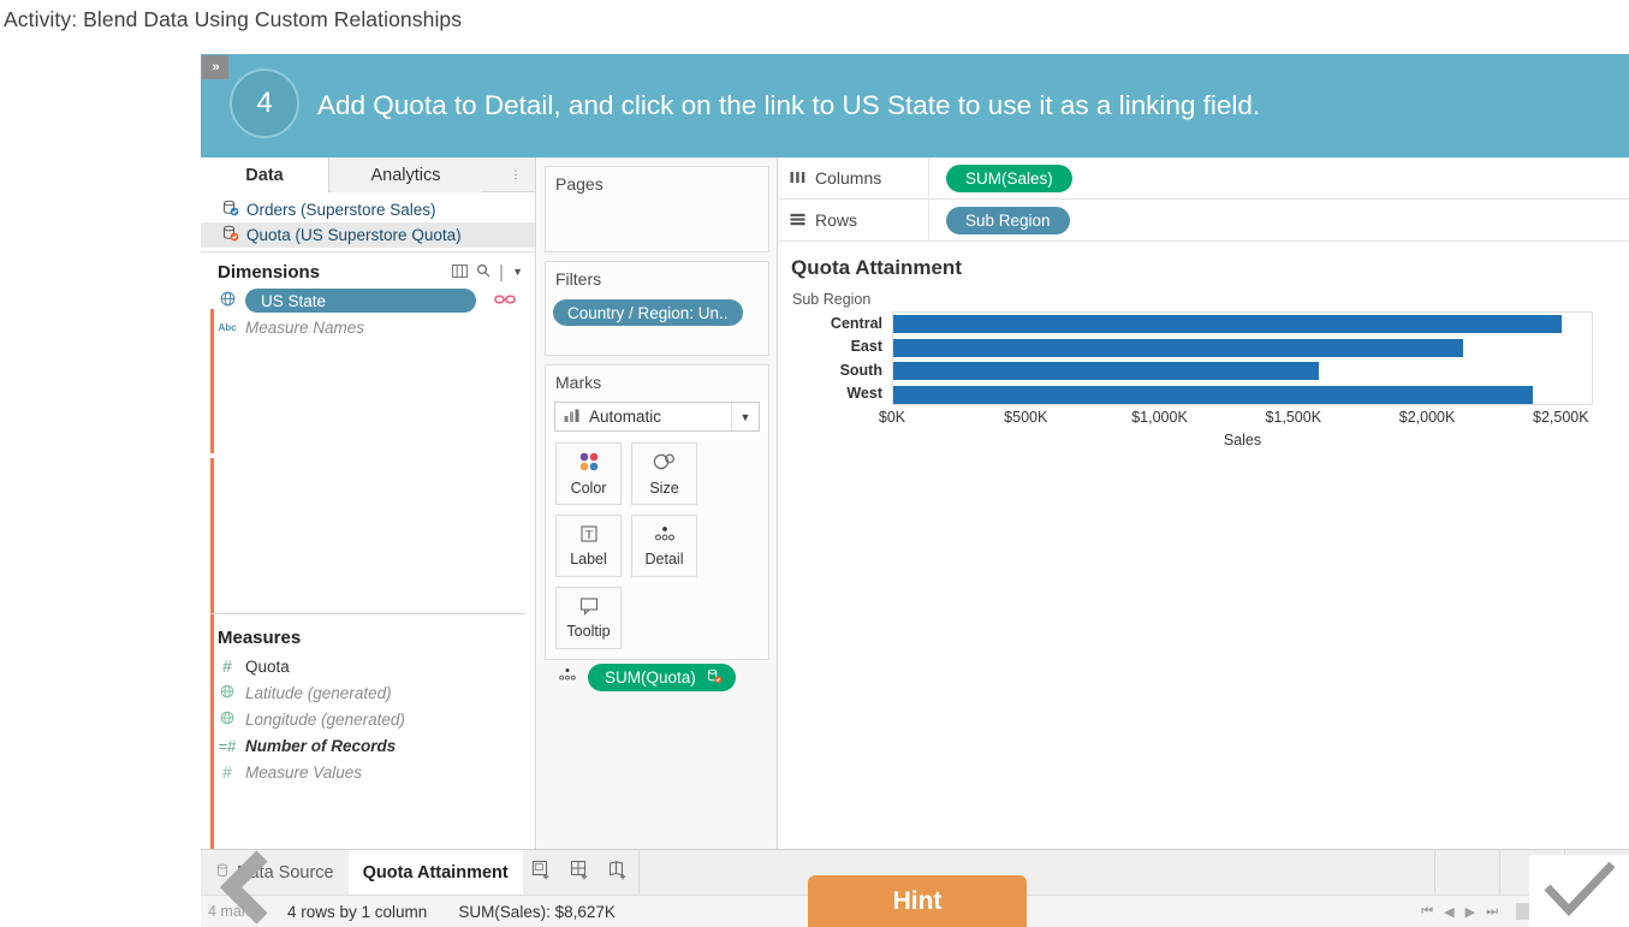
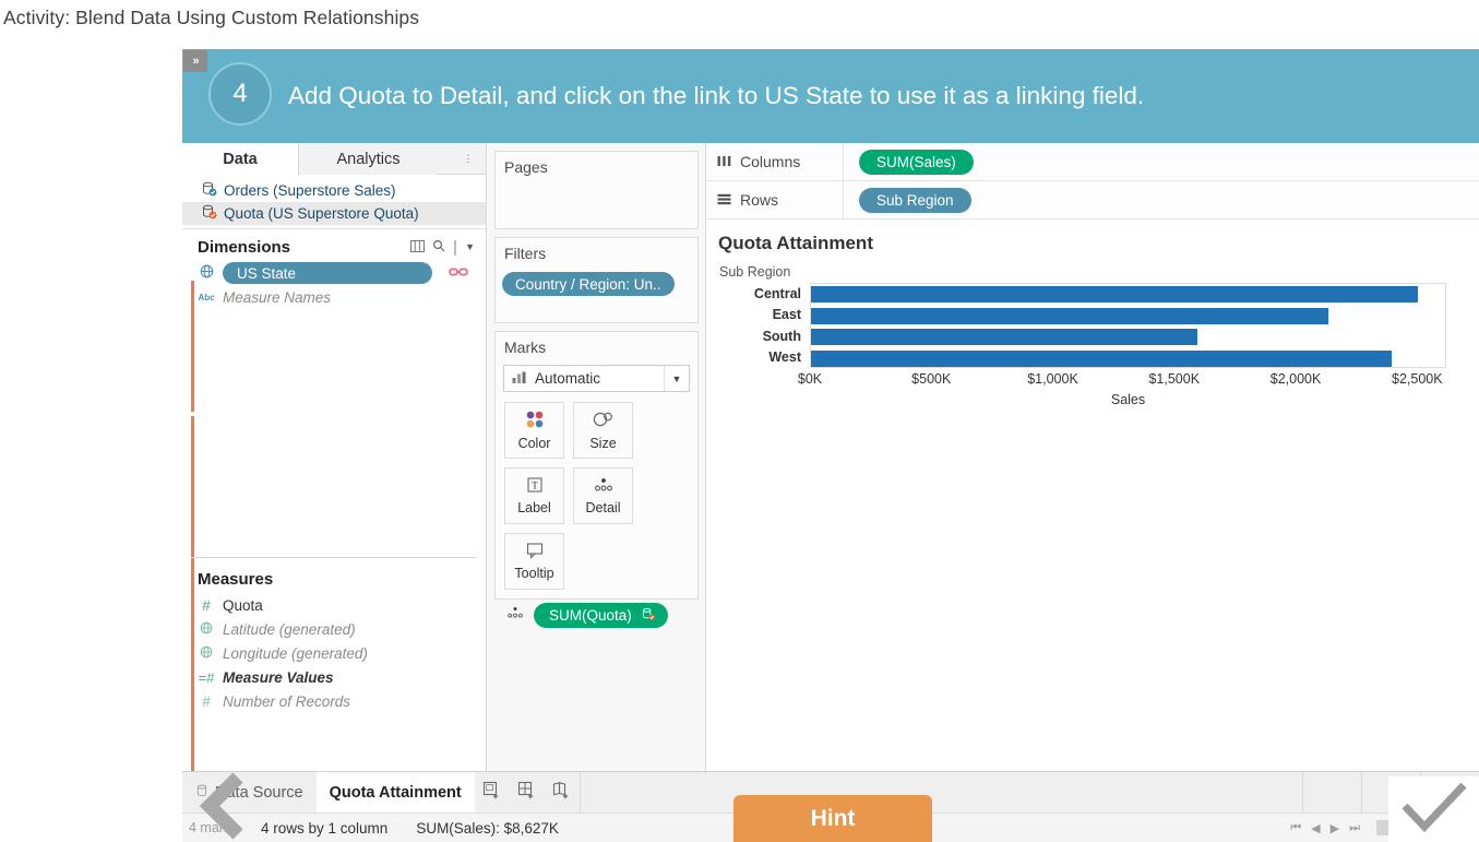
  Activity: Blend Data Using Custom Relationships
  »
  4
  Add Quota to Detail, and click on the link to US State to use it as a linking field.
  Data
  Analytics
  ⋮
  Orders (Superstore Sales)
  Quota (US Superstore Quota)
  Dimensions
  |
  ▼
  US State
  Abc
  Measure Names
  Measures
  #
  Quota
  Latitude (generated)
  Longitude (generated)
  =#
- Number of Records
+ Measure Values
  #
- Measure Values
+ Number of Records
  Pages
  Filters
  Country / Region: Un..
  Marks
  Automatic
  ▼
  Color
  Size
  T
  Label
  Detail
  Tooltip
  SUM(Quota)
  Columns
  SUM(Sales)
  Rows
  Sub Region
  Quota Attainment
  Sub Region
  Central
  East
  South
  West
  $0K
  $500K
  $1,000K
  $1,500K
  $2,000K
  $2,500K
  Sales
  ta Source
  Quota Attainment
  4 rows by 1 column
  SUM(Sales): $8,627K
  ⏮
  ◀
  ▶
  ⏭
  Hint
